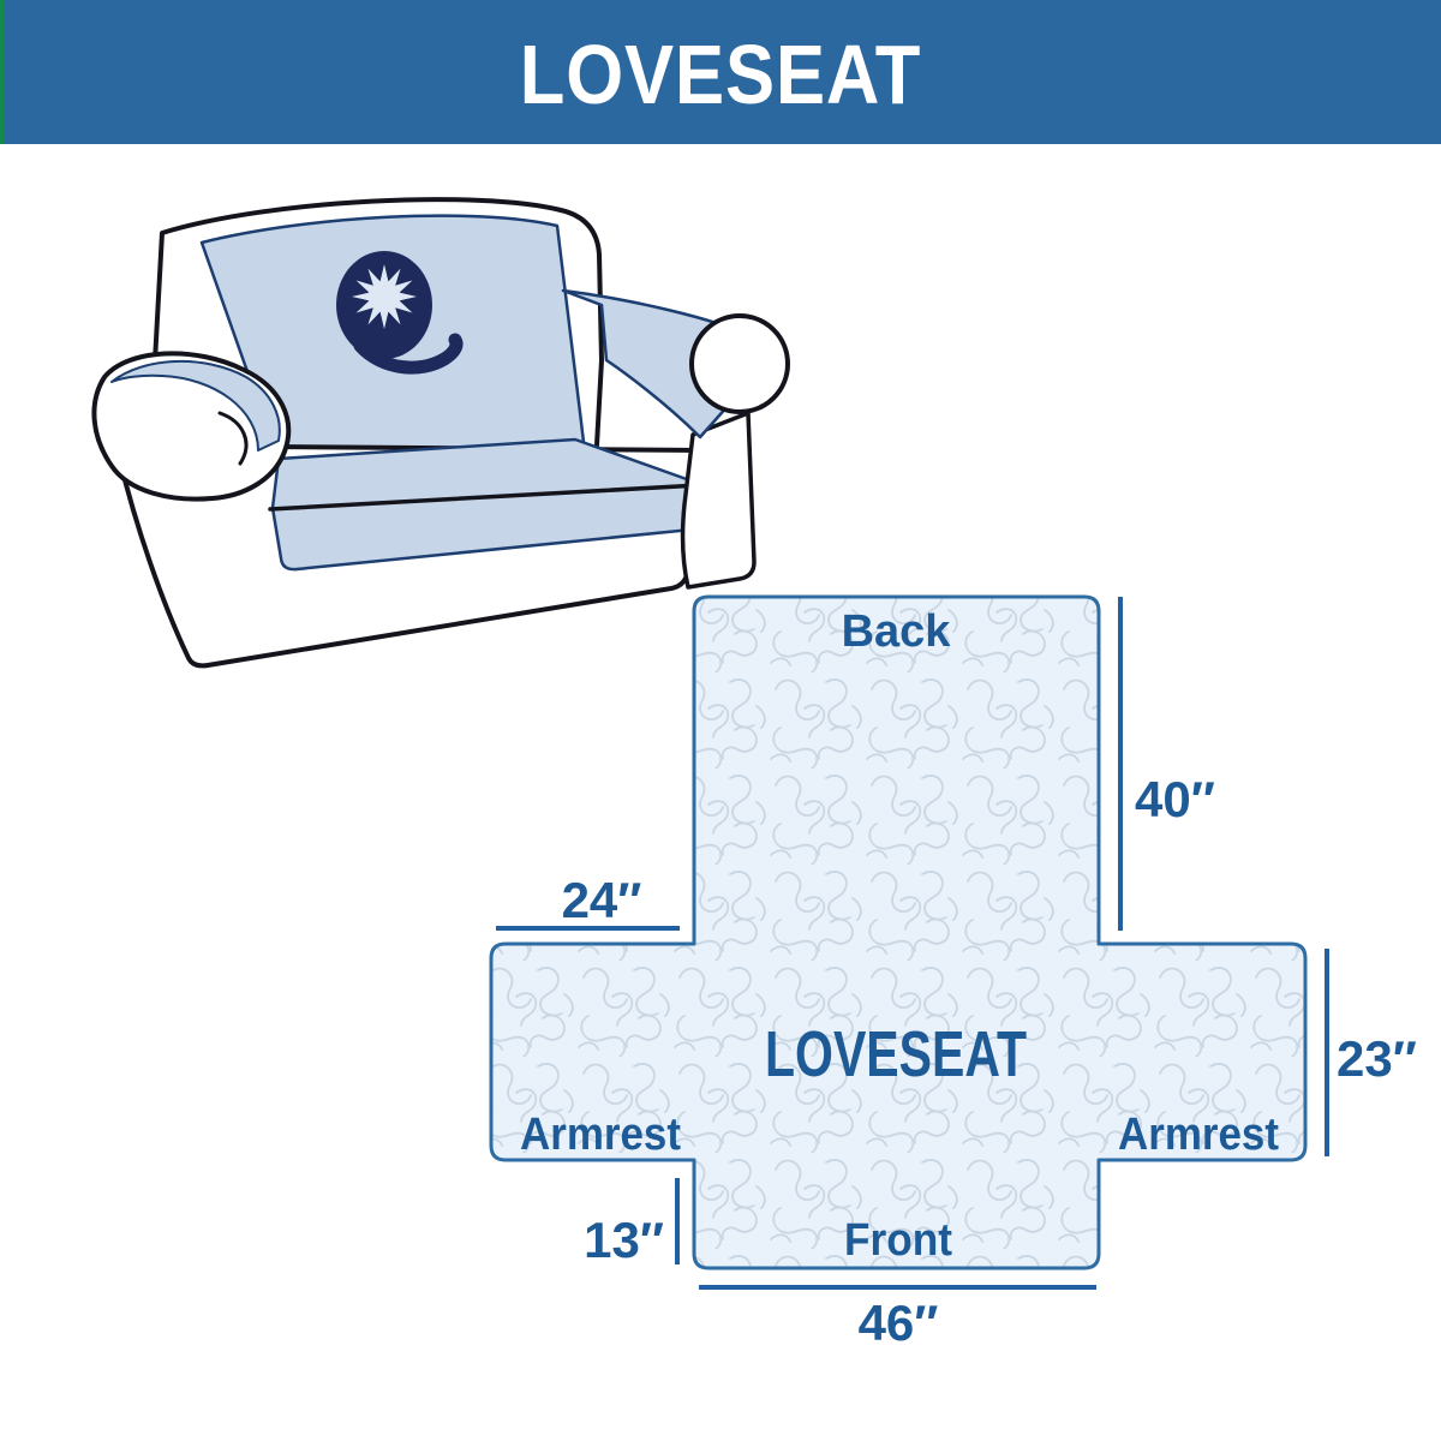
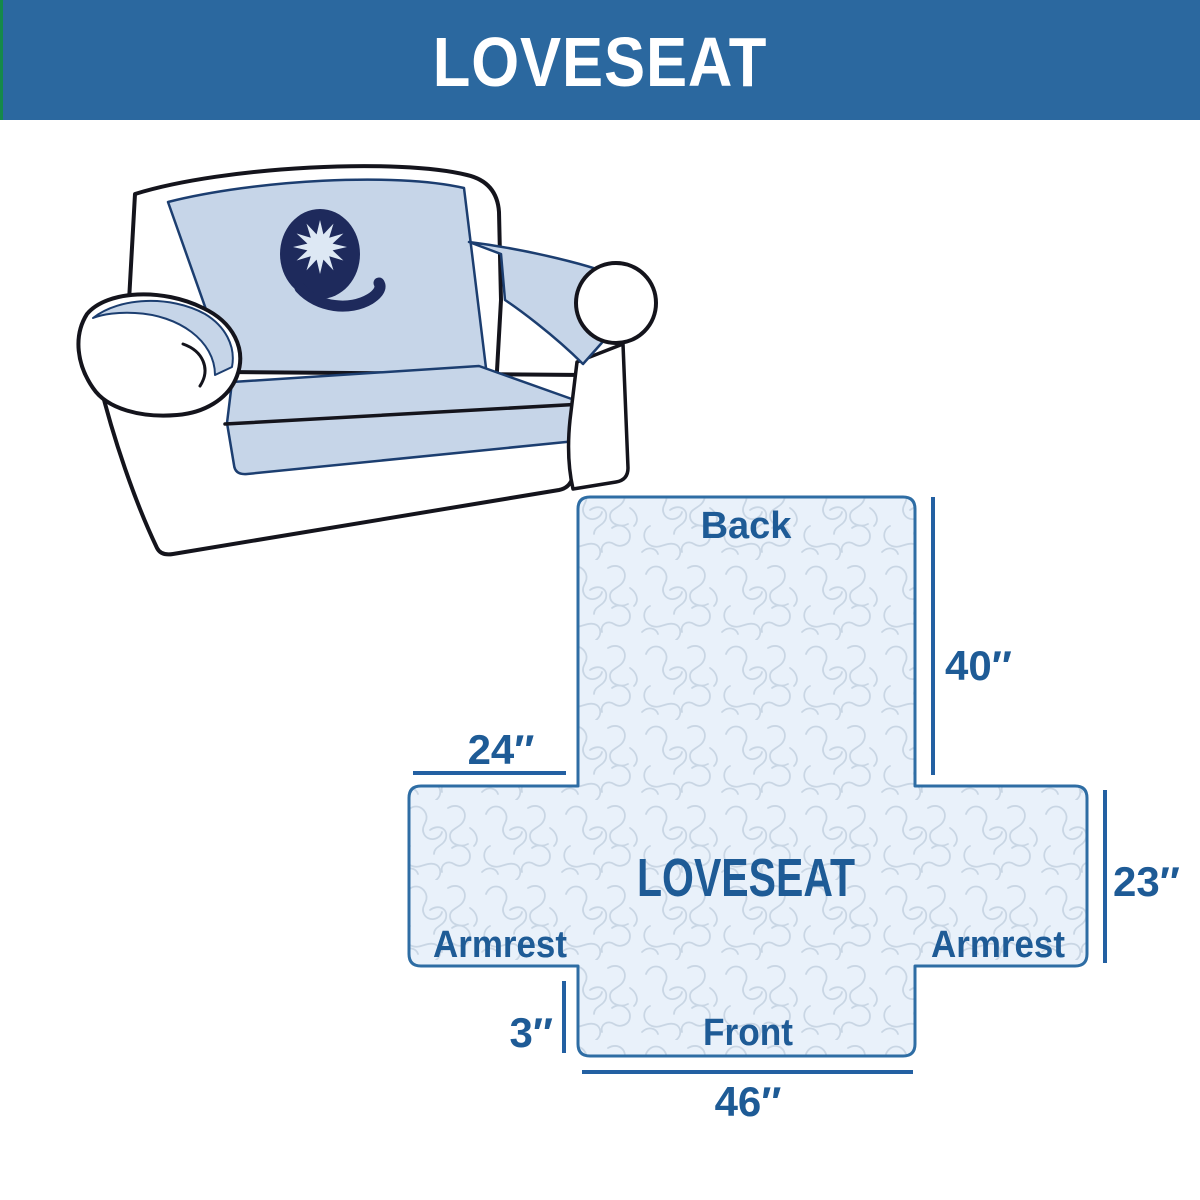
  LOVESEAT
  Back
  LOVESEAT
  Armrest
  Armrest
  Front
  40″
  24″
  23″
- 13″
+ 3″
  46″
